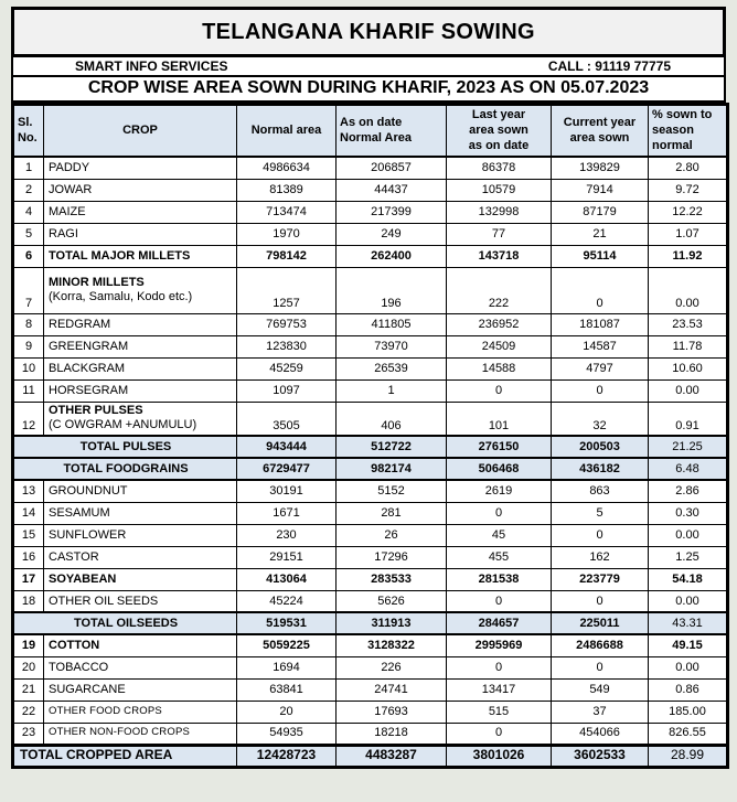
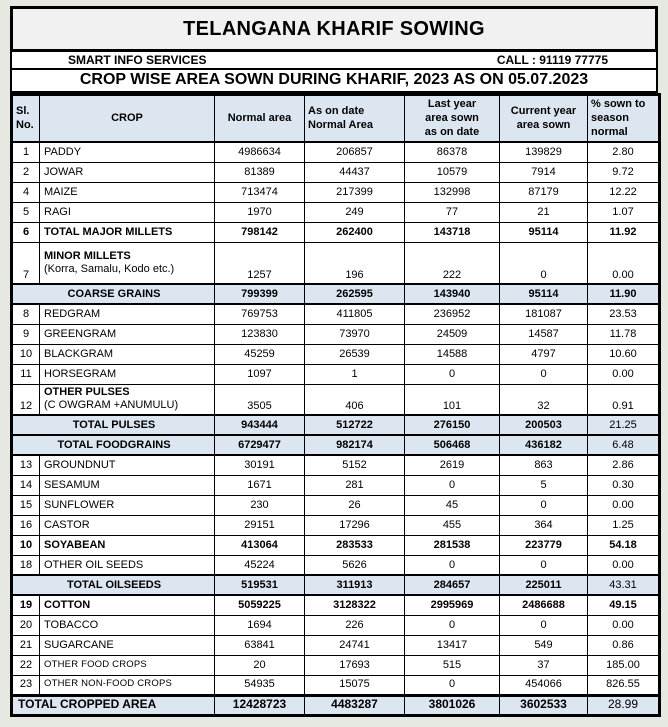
  TELANGANA KHARIF SOWING
  SMART INFO SERVICES
  CALL : 91119 77775
  CROP WISE AREA SOWN DURING KHARIF, 2023 AS ON 05.07.2023
  Sl. No.	CROP	Normal area	As on date Normal Area	Last year area sown as on date	Current year area sown	% sown to season normal
  1	PADDY	4986634	206857	86378	139829	2.80
  2	JOWAR	81389	44437	10579	7914	9.72
  4	MAIZE	713474	217399	132998	87179	12.22
  5	RAGI	1970	249	77	21	1.07
  6	TOTAL MAJOR MILLETS	798142	262400	143718	95114	11.92
  7	MINOR MILLETS(Korra, Samalu, Kodo etc.)	1257	196	222	0	0.00
+ COARSE GRAINS	799399	262595	143940	95114	11.90
  8	REDGRAM	769753	411805	236952	181087	23.53
  9	GREENGRAM	123830	73970	24509	14587	11.78
  10	BLACKGRAM	45259	26539	14588	4797	10.60
  11	HORSEGRAM	1097	1	0	0	0.00
  12	OTHER PULSES(C OWGRAM +ANUMULU)	3505	406	101	32	0.91
  TOTAL PULSES	943444	512722	276150	200503	21.25
  TOTAL FOODGRAINS	6729477	982174	506468	436182	6.48
  13	GROUNDNUT	30191	5152	2619	863	2.86
  14	SESAMUM	1671	281	0	5	0.30
  15	SUNFLOWER	230	26	45	0	0.00
- 16	CASTOR	29151	17296	455	162	1.25
+ 16	CASTOR	29151	17296	455	364	1.25
- 17	SOYABEAN	413064	283533	281538	223779	54.18
+ 10	SOYABEAN	413064	283533	281538	223779	54.18
  18	OTHER OIL SEEDS	45224	5626	0	0	0.00
  TOTAL OILSEEDS	519531	311913	284657	225011	43.31
  19	COTTON	5059225	3128322	2995969	2486688	49.15
  20	TOBACCO	1694	226	0	0	0.00
  21	SUGARCANE	63841	24741	13417	549	0.86
  22	OTHER FOOD CROPS	20	17693	515	37	185.00
- 23	OTHER NON-FOOD CROPS	54935	18218	0	454066	826.55
+ 23	OTHER NON-FOOD CROPS	54935	15075	0	454066	826.55
  TOTAL CROPPED AREA	12428723	4483287	3801026	3602533	28.99
